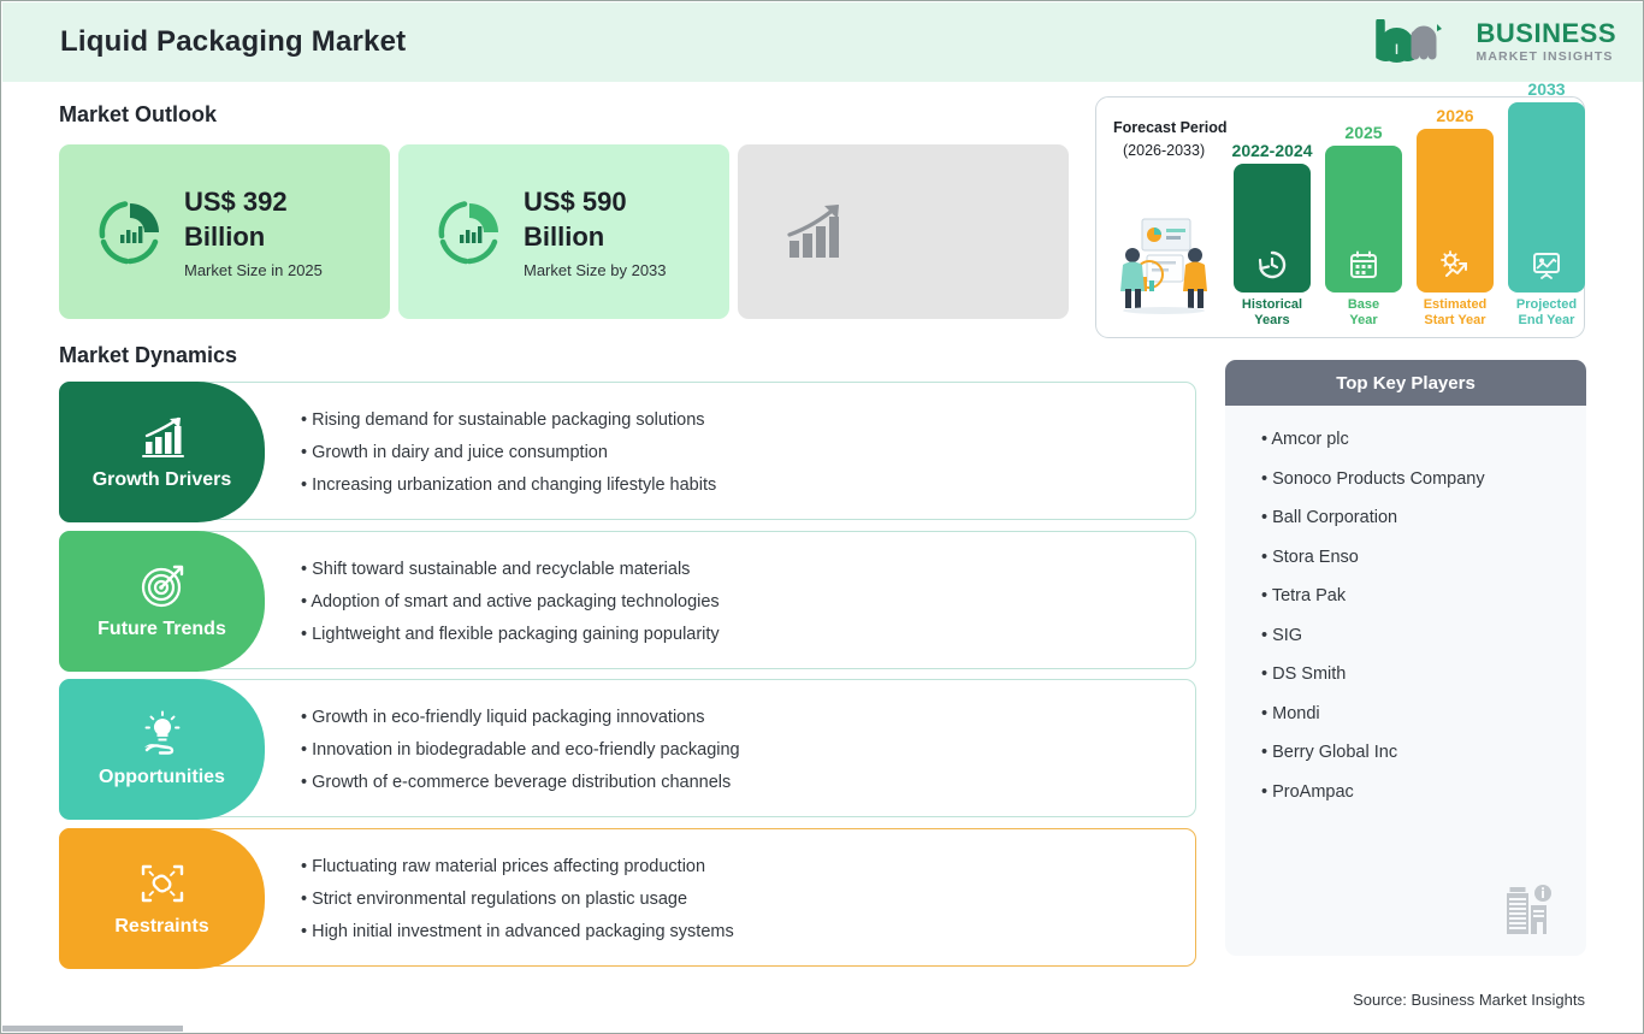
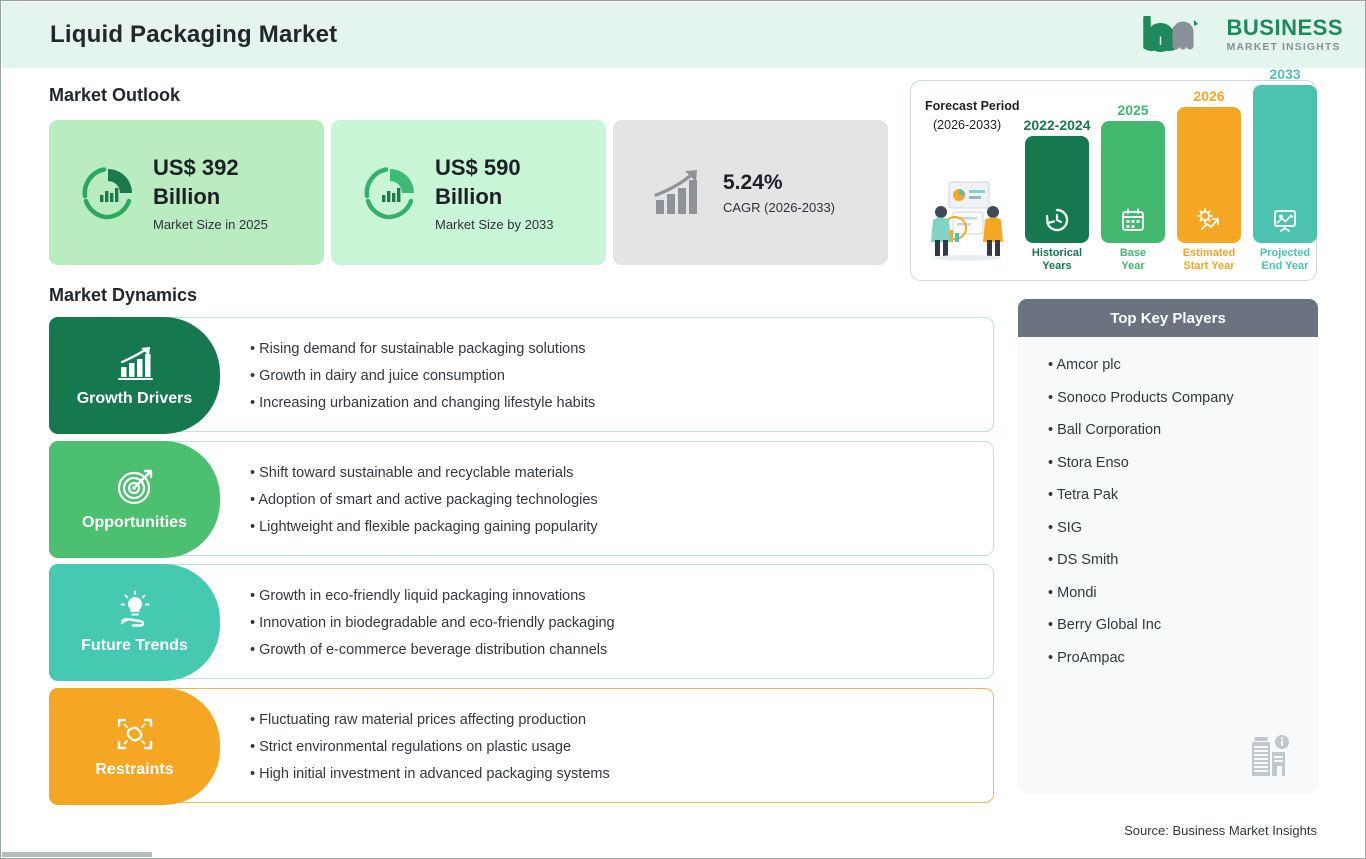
  Liquid Packaging Market
  BUSINESS
  MARKET INSIGHTS
  Market Outlook
  Market Dynamics
  US$ 392
  Billion
  Market Size in 2025
  US$ 590
  Billion
  Market Size by 2033
+ 5.24%
+ CAGR (2026-2033)
  Forecast Period
  (2026-2033)
  2022-2024
  Historical
  Years
  2025
  Base
  Year
  2026
  Estimated
  Start Year
  2033
  Projected
  End Year
  Growth Drivers
  Rising demand for sustainable packaging solutions
  Growth in dairy and juice consumption
  Increasing urbanization and changing lifestyle habits
- Future Trends
+ Opportunities
  Shift toward sustainable and recyclable materials
  Adoption of smart and active packaging technologies
  Lightweight and flexible packaging gaining popularity
- Opportunities
+ Future Trends
  Growth in eco-friendly liquid packaging innovations
  Innovation in biodegradable and eco-friendly packaging
  Growth of e-commerce beverage distribution channels
  Restraints
  Fluctuating raw material prices affecting production
  Strict environmental regulations on plastic usage
  High initial investment in advanced packaging systems
  Top Key Players
  Amcor plc
  Sonoco Products Company
  Ball Corporation
  Stora Enso
  Tetra Pak
  SIG
  DS Smith
  Mondi
  Berry Global Inc
  ProAmpac
  Source: Business Market Insights
